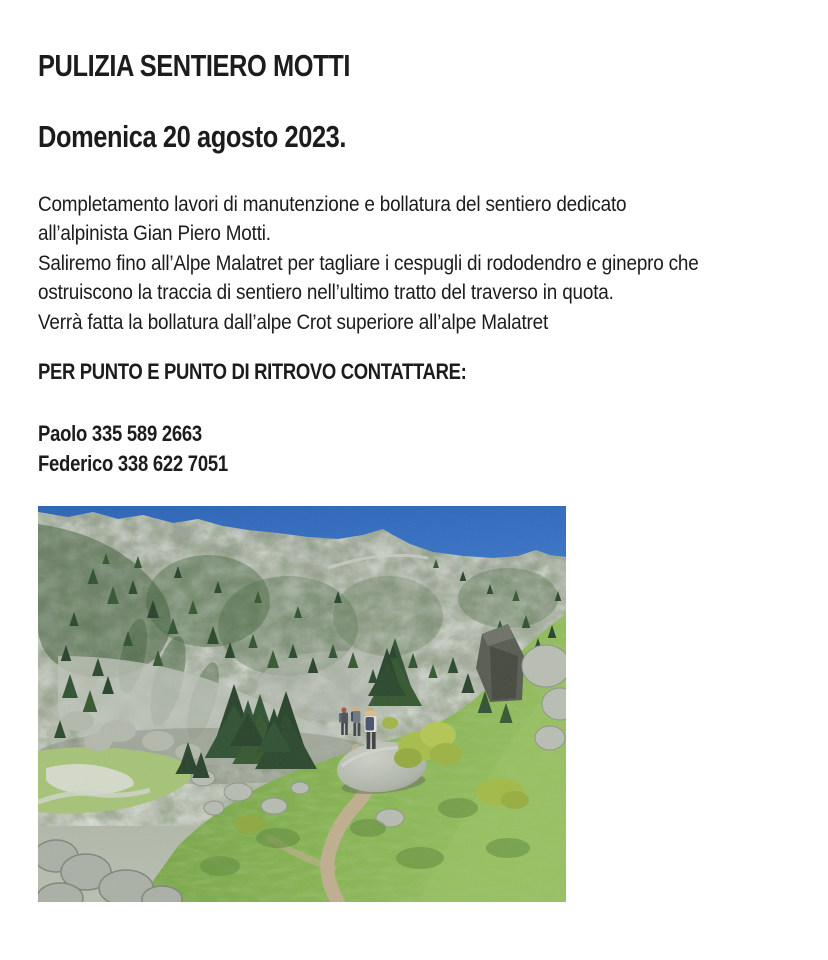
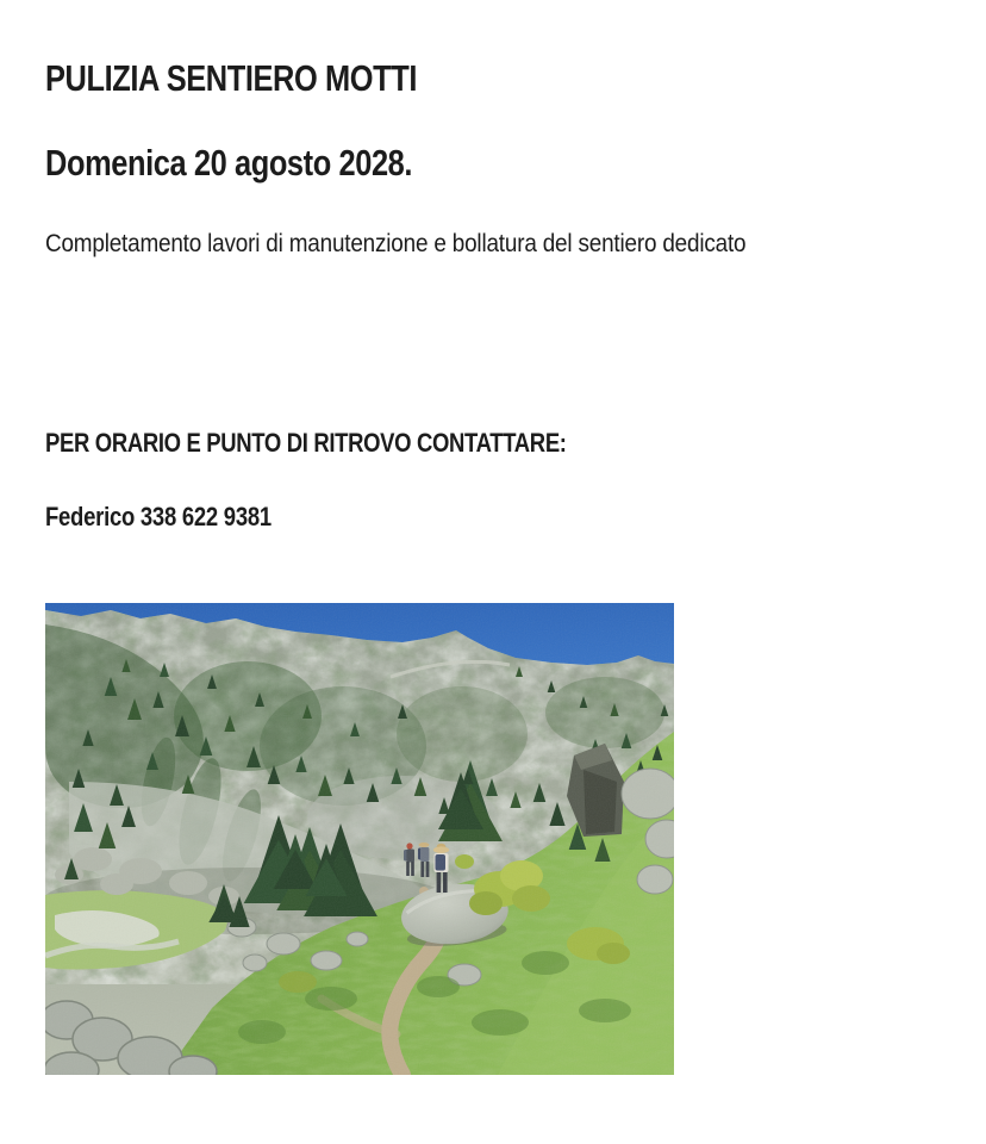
  PULIZIA SENTIERO MOTTI
- Domenica 20 agosto 2023.
+ Domenica 20 agosto 2028.
  Completamento lavori di manutenzione e bollatura del sentiero dedicato
- all’alpinista Gian Piero Motti.
- Saliremo fino all’Alpe Malatret per tagliare i cespugli di rododendro e ginepro che
- ostruiscono la traccia di sentiero nell’ultimo tratto del traverso in quota.
- Verrà fatta la bollatura dall’alpe Crot superiore all’alpe Malatret
- PER PUNTO E PUNTO DI RITROVO CONTATTARE:
+ PER ORARIO E PUNTO DI RITROVO CONTATTARE:
- Paolo 335 589 2663
- Federico 338 622 7051
+ Federico 338 622 9381
